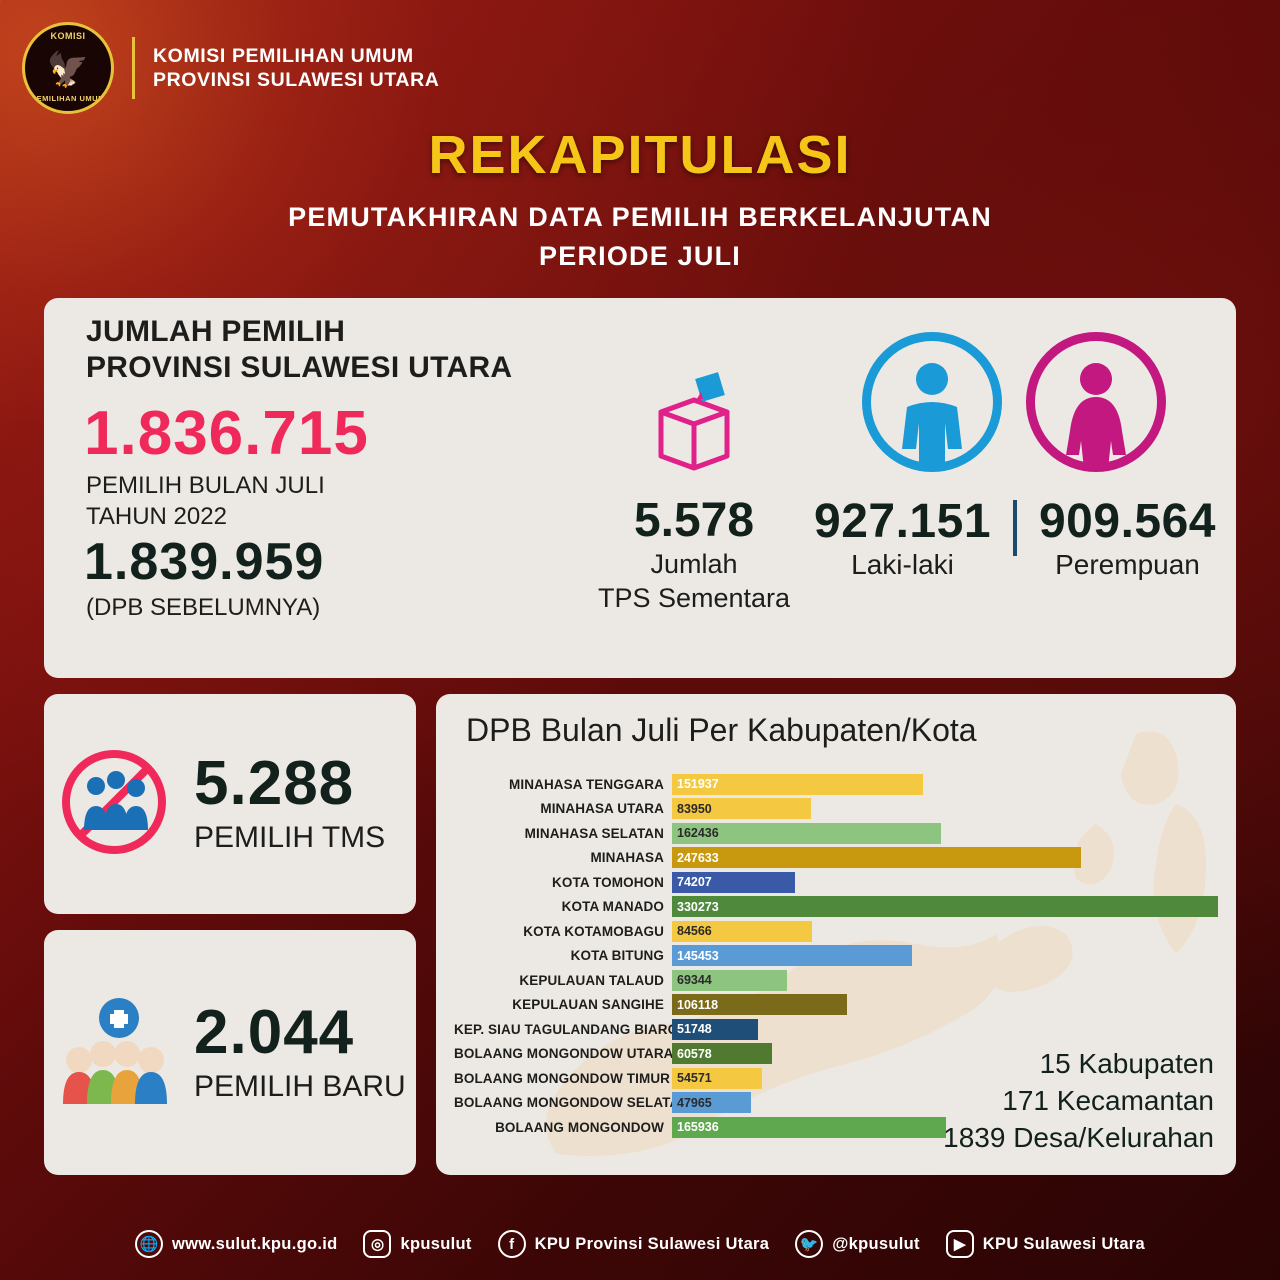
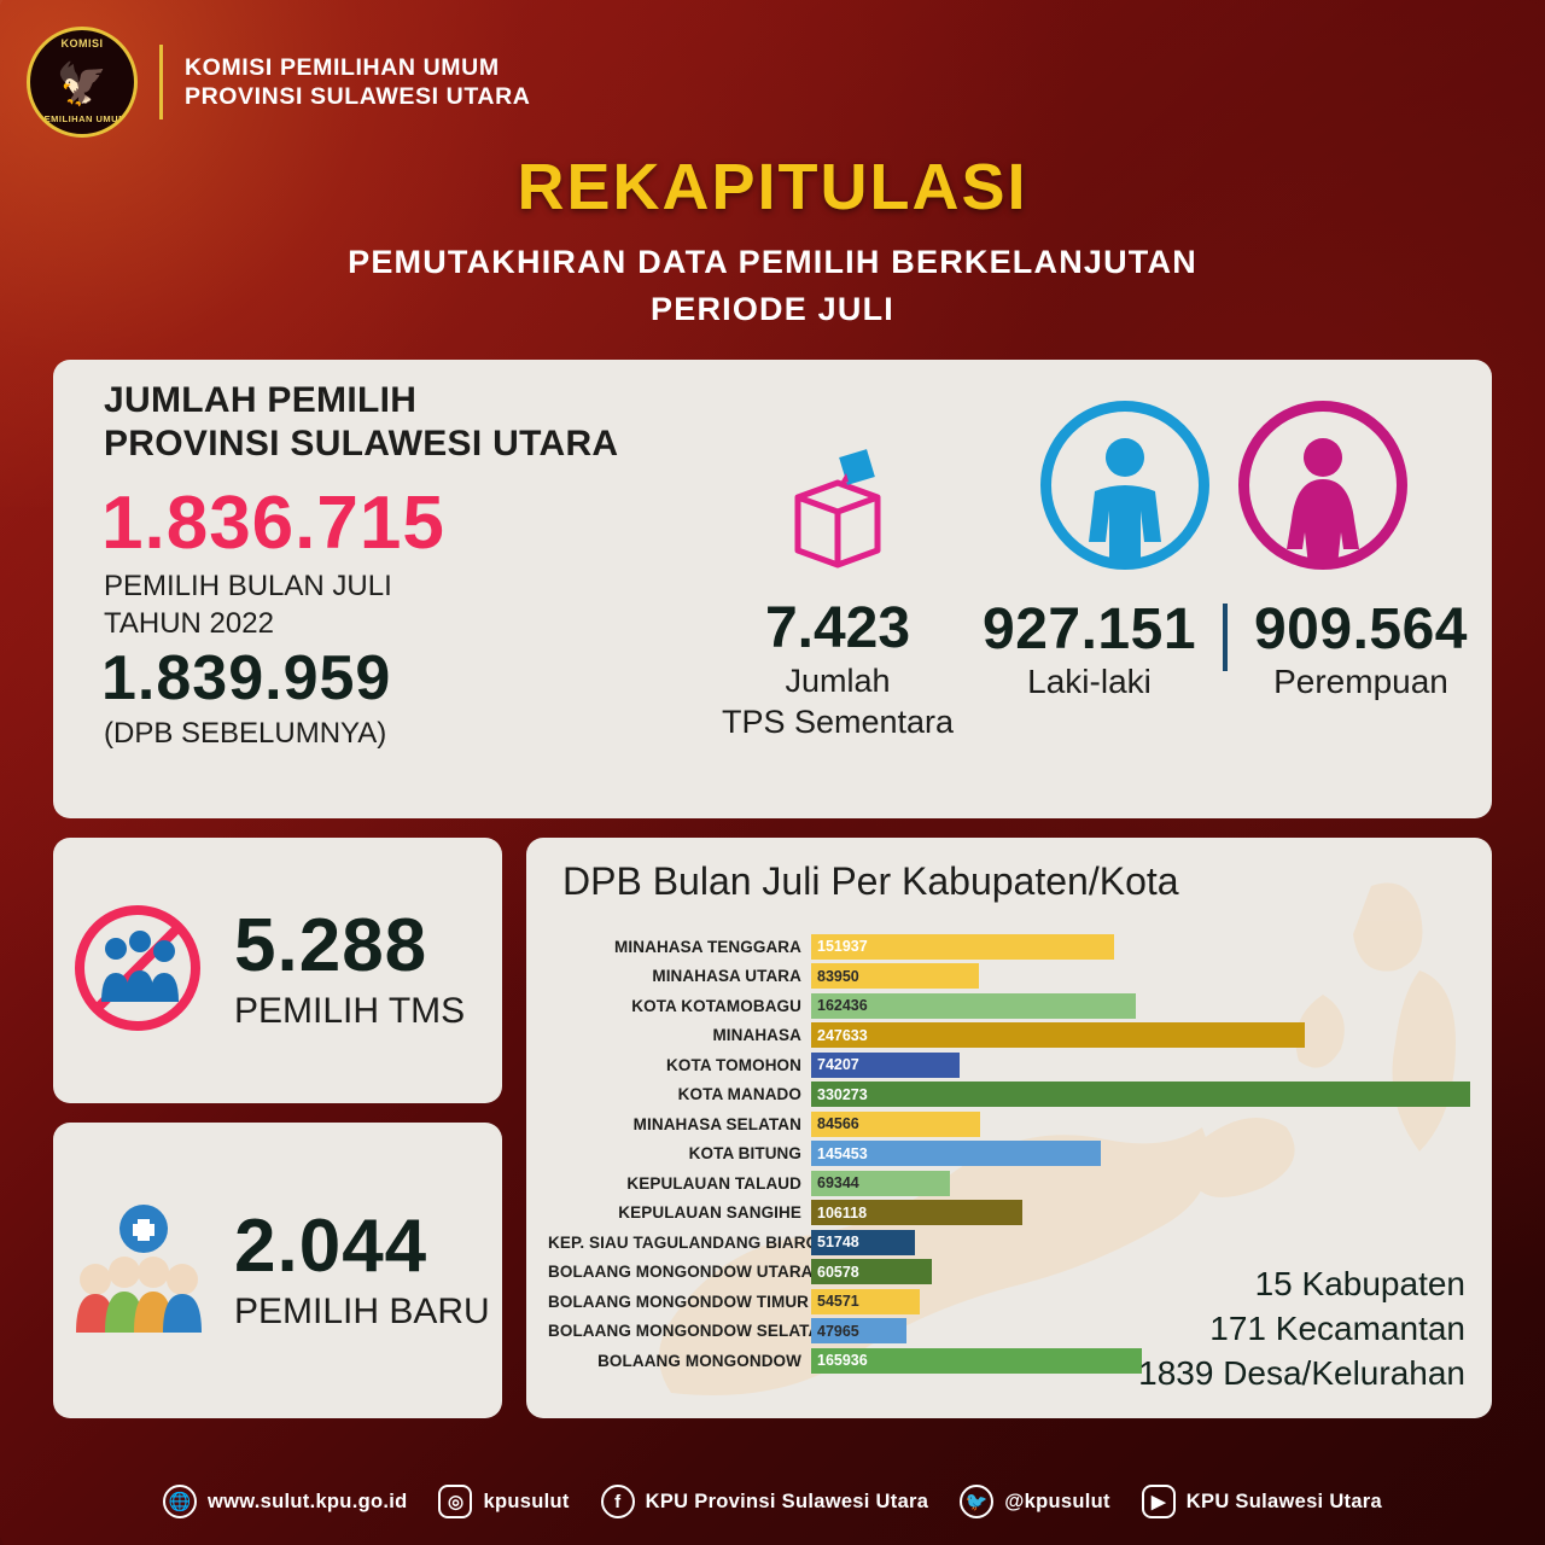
  KOMISI
  🦅
  PEMILIHAN UMUM
  KOMISI PEMILIHAN UMUM
  PROVINSI SULAWESI UTARA
  REKAPITULASI
  PEMUTAKHIRAN DATA PEMILIH BERKELANJUTAN
  PERIODE JULI
  JUMLAH PEMILIH
  PROVINSI SULAWESI UTARA
  1.836.715
  PEMILIH BULAN JULI
  TAHUN 2022
  1.839.959
  (DPB SEBELUMNYA)
- 5.578
+ 7.423
  Jumlah
  TPS Sementara
  927.151
  Laki-laki
  909.564
  Perempuan
  5.288
  PEMILIH TMS
  2.044
  PEMILIH BARU
  DPB Bulan Juli Per Kabupaten/Kota
  MINAHASA TENGGARA
  151937
  MINAHASA UTARA
  83950
- MINAHASA SELATAN
+ KOTA KOTAMOBAGU
  162436
  MINAHASA
  247633
  KOTA TOMOHON
  74207
  KOTA MANADO
  330273
- KOTA KOTAMOBAGU
+ MINAHASA SELATAN
  84566
  KOTA BITUNG
  145453
  KEPULAUAN TALAUD
  69344
  KEPULAUAN SANGIHE
  106118
  KEP. SIAU TAGULANDANG BIAR
  51748
  BOLAANG MONGONDOW UTARA
  60578
  BOLAANG MONGONDOW TIMUR
  54571
  BOLAANG MONGONDOW SELAT
  47965
  BOLAANG MONGONDOW
  165936
  15 Kabupaten
  171 Kecamantan
  1839 Desa/Kelurahan
  🌐
  www.sulut.kpu.go.id
  ◎
  kpusulut
  f
  KPU Provinsi Sulawesi Utara
  🐦
  @kpusulut
  ▶
  KPU Sulawesi Utara
